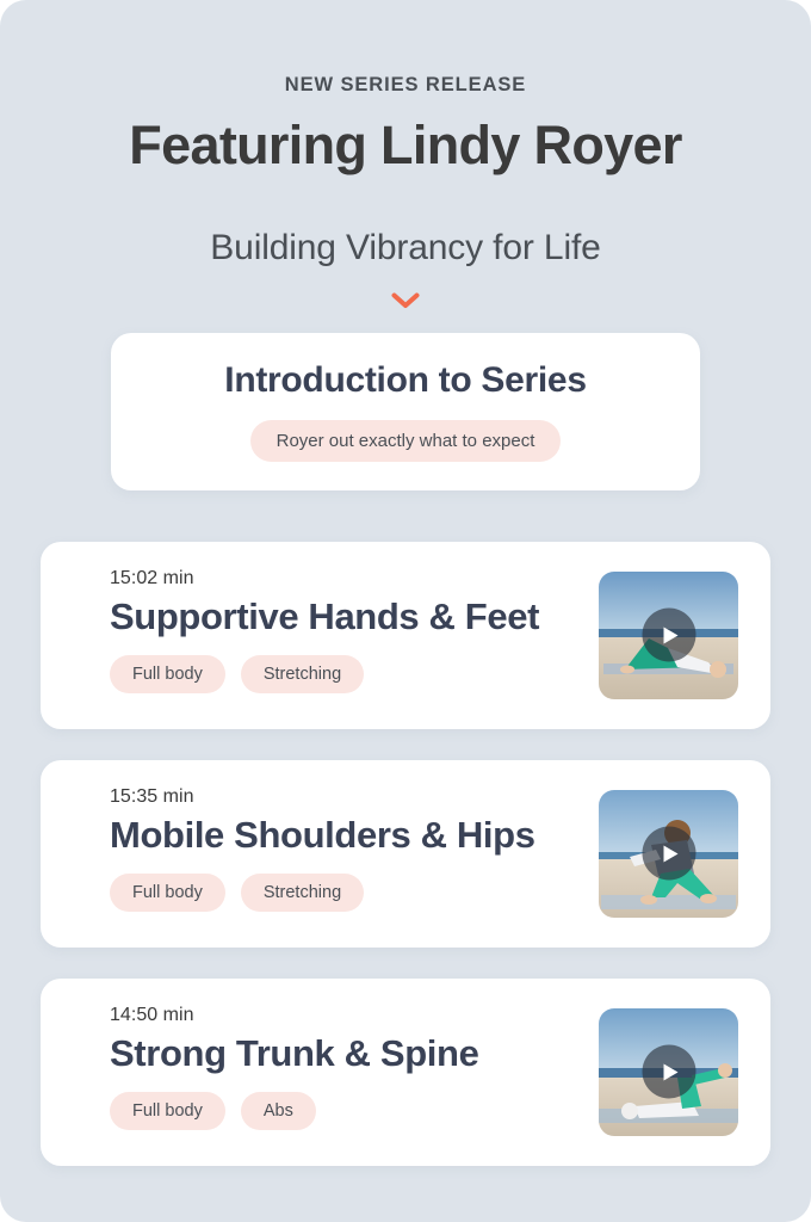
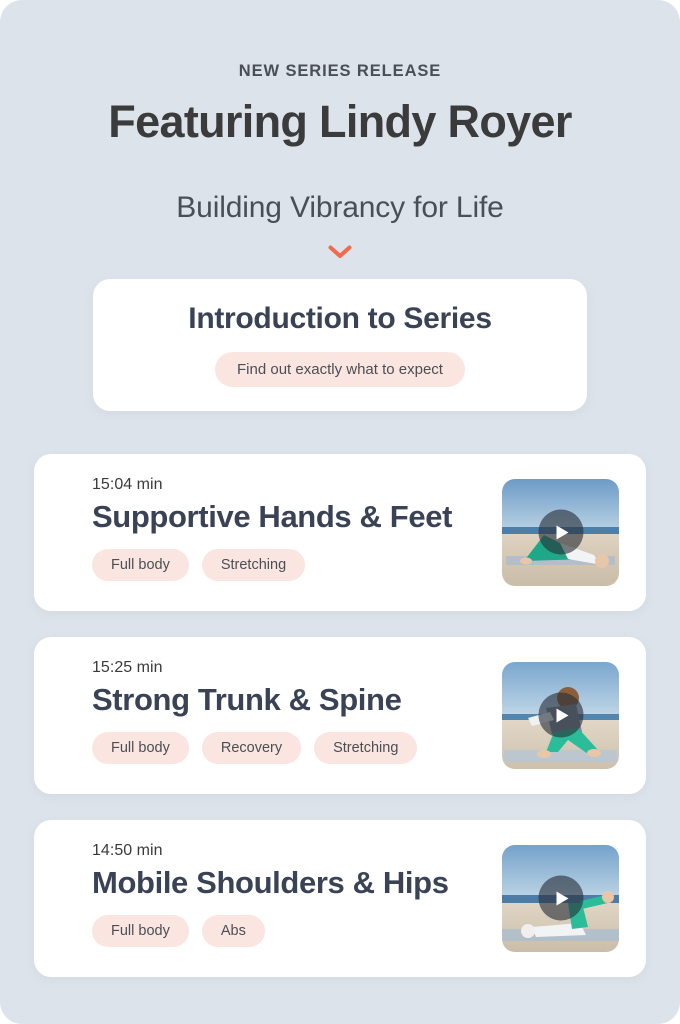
  NEW SERIES RELEASE
  Featuring Lindy Royer
  Building Vibrancy for Life
  Introduction to Series
- Royer out exactly what to expect
+ Find out exactly what to expect
- 15:02 min
+ 15:04 min
  Supportive Hands & Feet
  Full body
  Stretching
- 15:35 min
+ 15:25 min
- Mobile Shoulders & Hips
+ Strong Trunk & Spine
  Full body
+ Recovery
  Stretching
  14:50 min
- Strong Trunk & Spine
+ Mobile Shoulders & Hips
  Full body
  Abs
